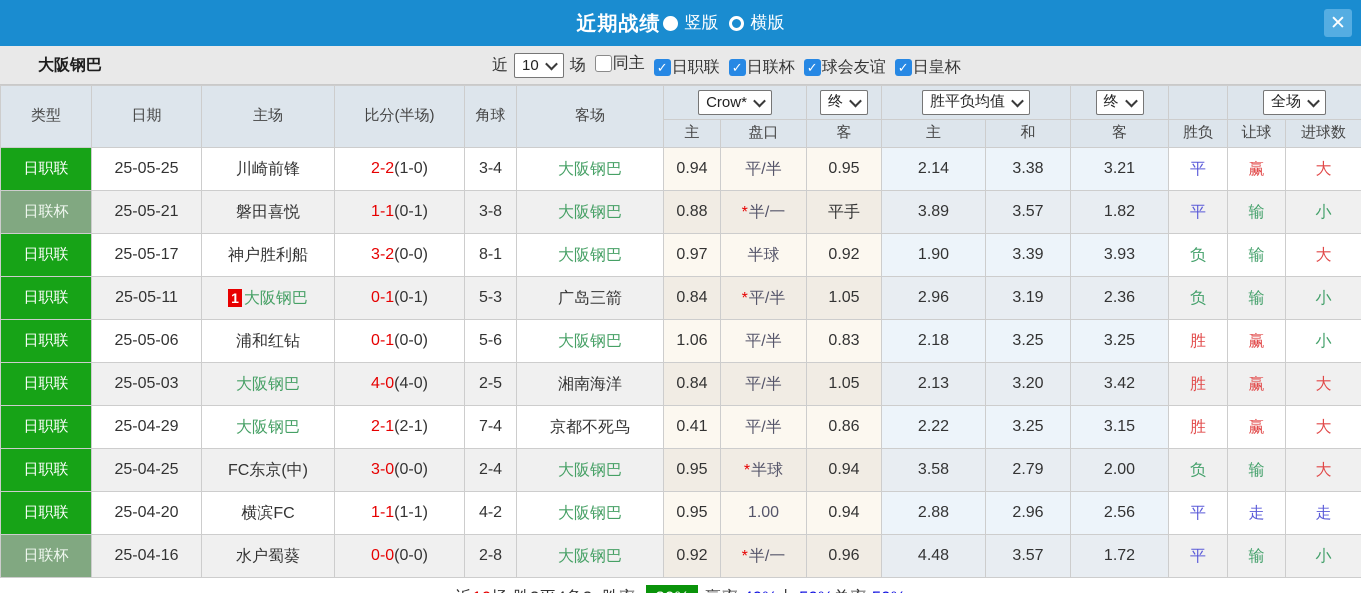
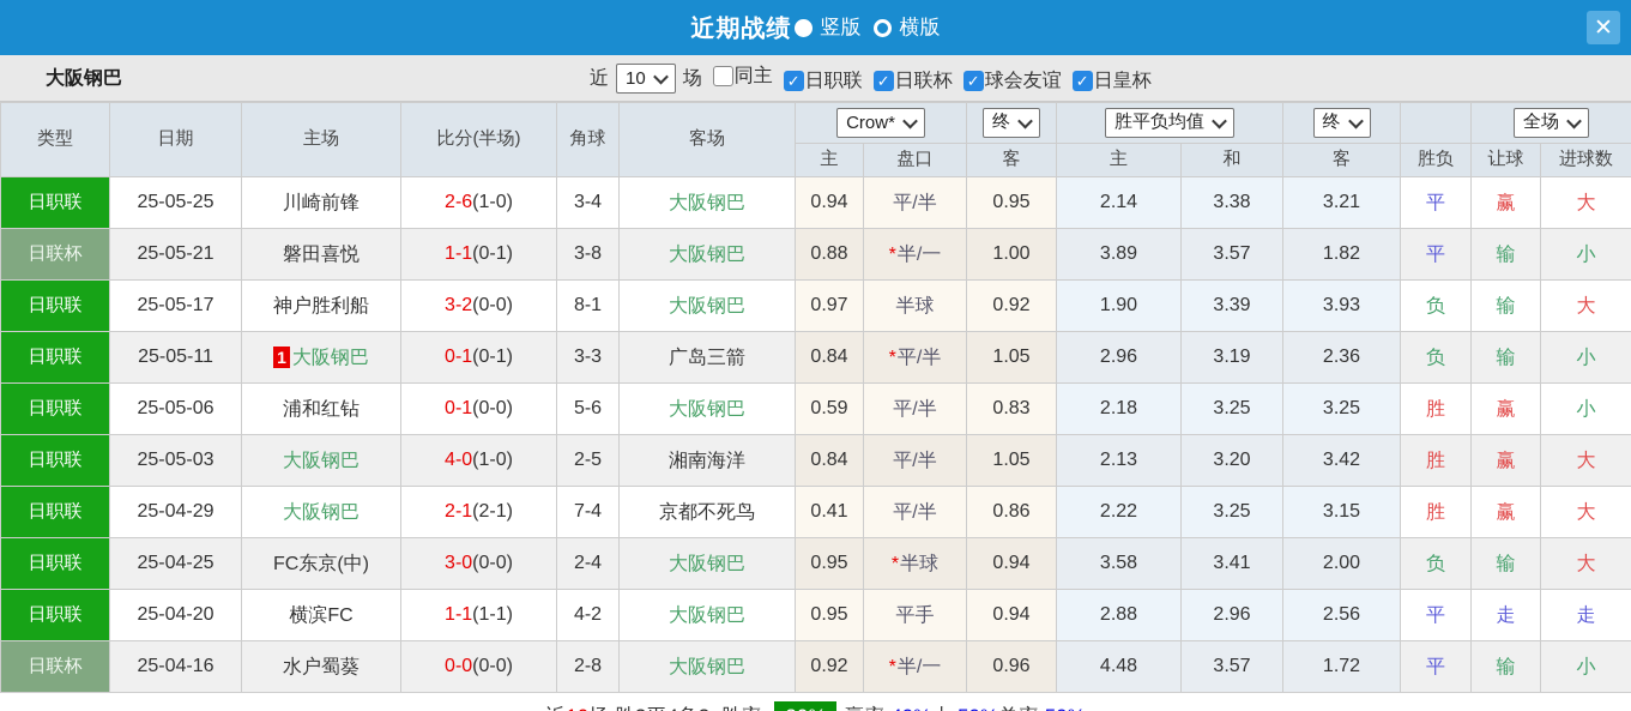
  近期战绩
  竖版
  横版
  ✕
  大阪钢巴
  近
  10
  场
  同主
  ✓
  日职联
  ✓
  日联杯
  ✓
  球会友谊
  ✓
  日皇杯
  类型	日期	主场	比分(半场)	角球	客场	Crow*	终	胜平负均值	终		全场
  主	盘口	客	主	和	客	胜负	让球	进球数
- 日职联	25-05-25	川崎前锋	2-2(1-0)	3-4	大阪钢巴	0.94	平/半	0.95	2.14	3.38	3.21	平	赢	大
+ 日职联	25-05-25	川崎前锋	2-6(1-0)	3-4	大阪钢巴	0.94	平/半	0.95	2.14	3.38	3.21	平	赢	大
- 日联杯	25-05-21	磐田喜悦	1-1(0-1)	3-8	大阪钢巴	0.88	*半/一	平手	3.89	3.57	1.82	平	输	小
+ 日联杯	25-05-21	磐田喜悦	1-1(0-1)	3-8	大阪钢巴	0.88	*半/一	1.00	3.89	3.57	1.82	平	输	小
  日职联	25-05-17	神户胜利船	3-2(0-0)	8-1	大阪钢巴	0.97	半球	0.92	1.90	3.39	3.93	负	输	大
- 日职联	25-05-11	1 大阪钢巴	0-1(0-1)	5-3	广岛三箭	0.84	*平/半	1.05	2.96	3.19	2.36	负	输	小
+ 日职联	25-05-11	1 大阪钢巴	0-1(0-1)	3-3	广岛三箭	0.84	*平/半	1.05	2.96	3.19	2.36	负	输	小
- 日职联	25-05-06	浦和红钻	0-1(0-0)	5-6	大阪钢巴	1.06	平/半	0.83	2.18	3.25	3.25	胜	赢	小
+ 日职联	25-05-06	浦和红钻	0-1(0-0)	5-6	大阪钢巴	0.59	平/半	0.83	2.18	3.25	3.25	胜	赢	小
- 日职联	25-05-03	大阪钢巴	4-0(4-0)	2-5	湘南海洋	0.84	平/半	1.05	2.13	3.20	3.42	胜	赢	大
+ 日职联	25-05-03	大阪钢巴	4-0(1-0)	2-5	湘南海洋	0.84	平/半	1.05	2.13	3.20	3.42	胜	赢	大
  日职联	25-04-29	大阪钢巴	2-1(2-1)	7-4	京都不死鸟	0.41	平/半	0.86	2.22	3.25	3.15	胜	赢	大
- 日职联	25-04-25	FC东京(中)	3-0(0-0)	2-4	大阪钢巴	0.95	*半球	0.94	3.58	2.79	2.00	负	输	大
+ 日职联	25-04-25	FC东京(中)	3-0(0-0)	2-4	大阪钢巴	0.95	*半球	0.94	3.58	3.41	2.00	负	输	大
- 日职联	25-04-20	横滨FC	1-1(1-1)	4-2	大阪钢巴	0.95	1.00	0.94	2.88	2.96	2.56	平	走	走
+ 日职联	25-04-20	横滨FC	1-1(1-1)	4-2	大阪钢巴	0.95	平手	0.94	2.88	2.96	2.56	平	走	走
  日联杯	25-04-16	水户蜀葵	0-0(0-0)	2-8	大阪钢巴	0.92	*半/一	0.96	4.48	3.57	1.72	平	输	小
